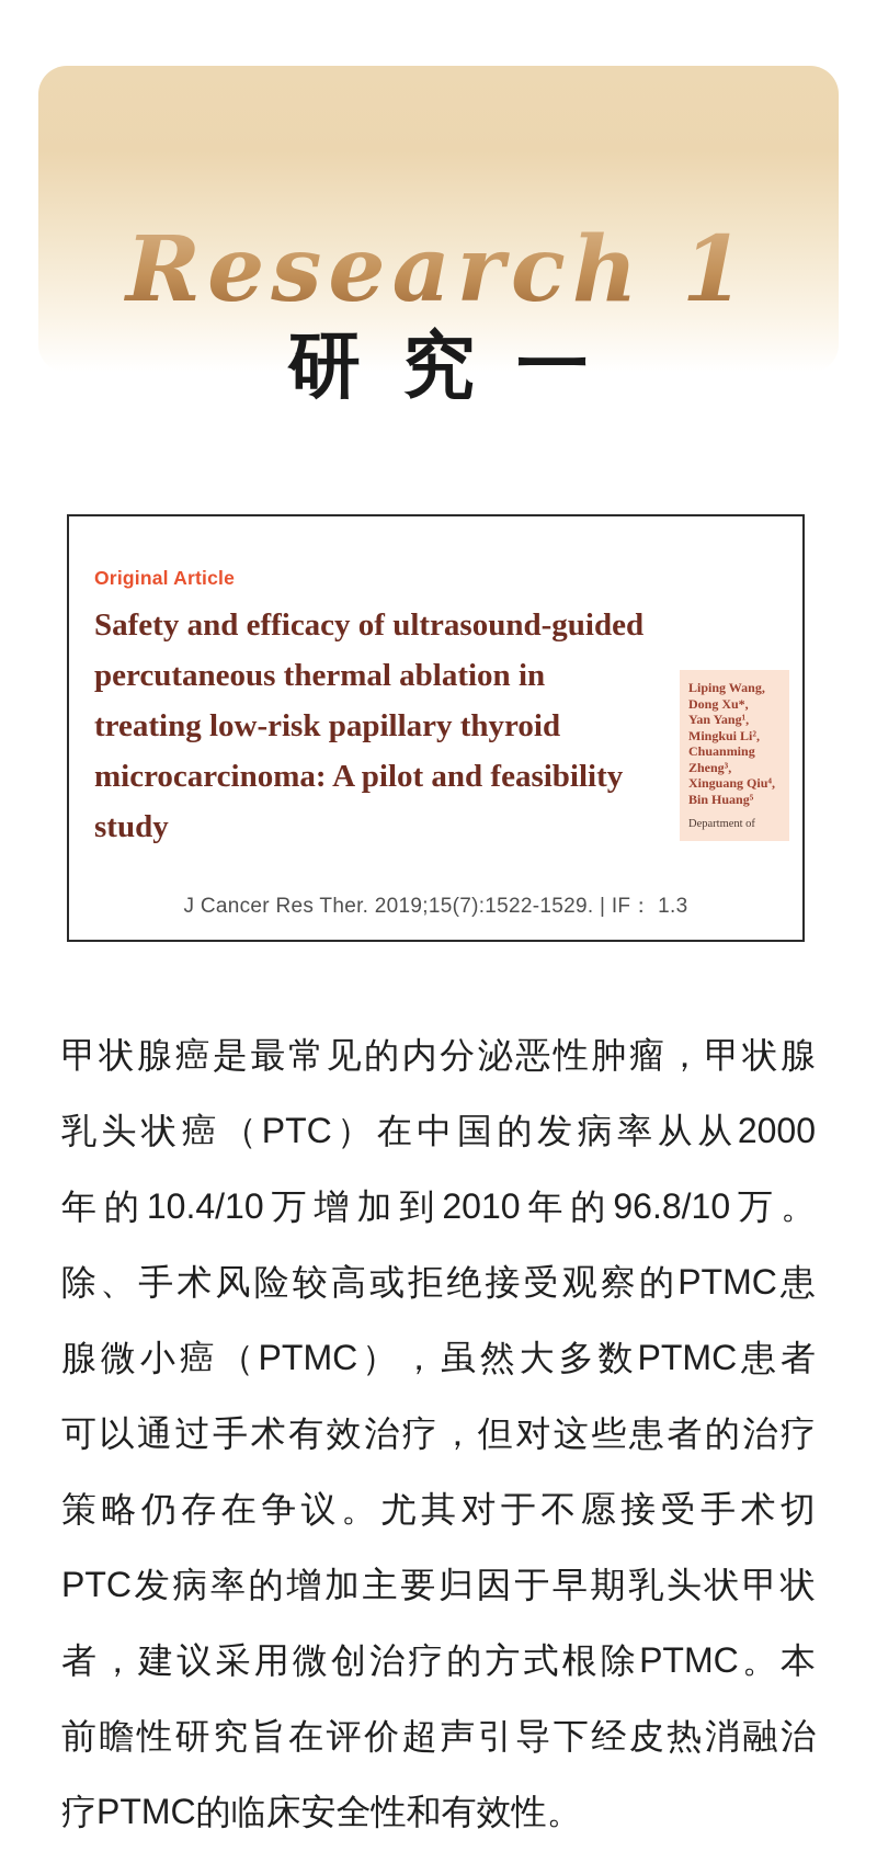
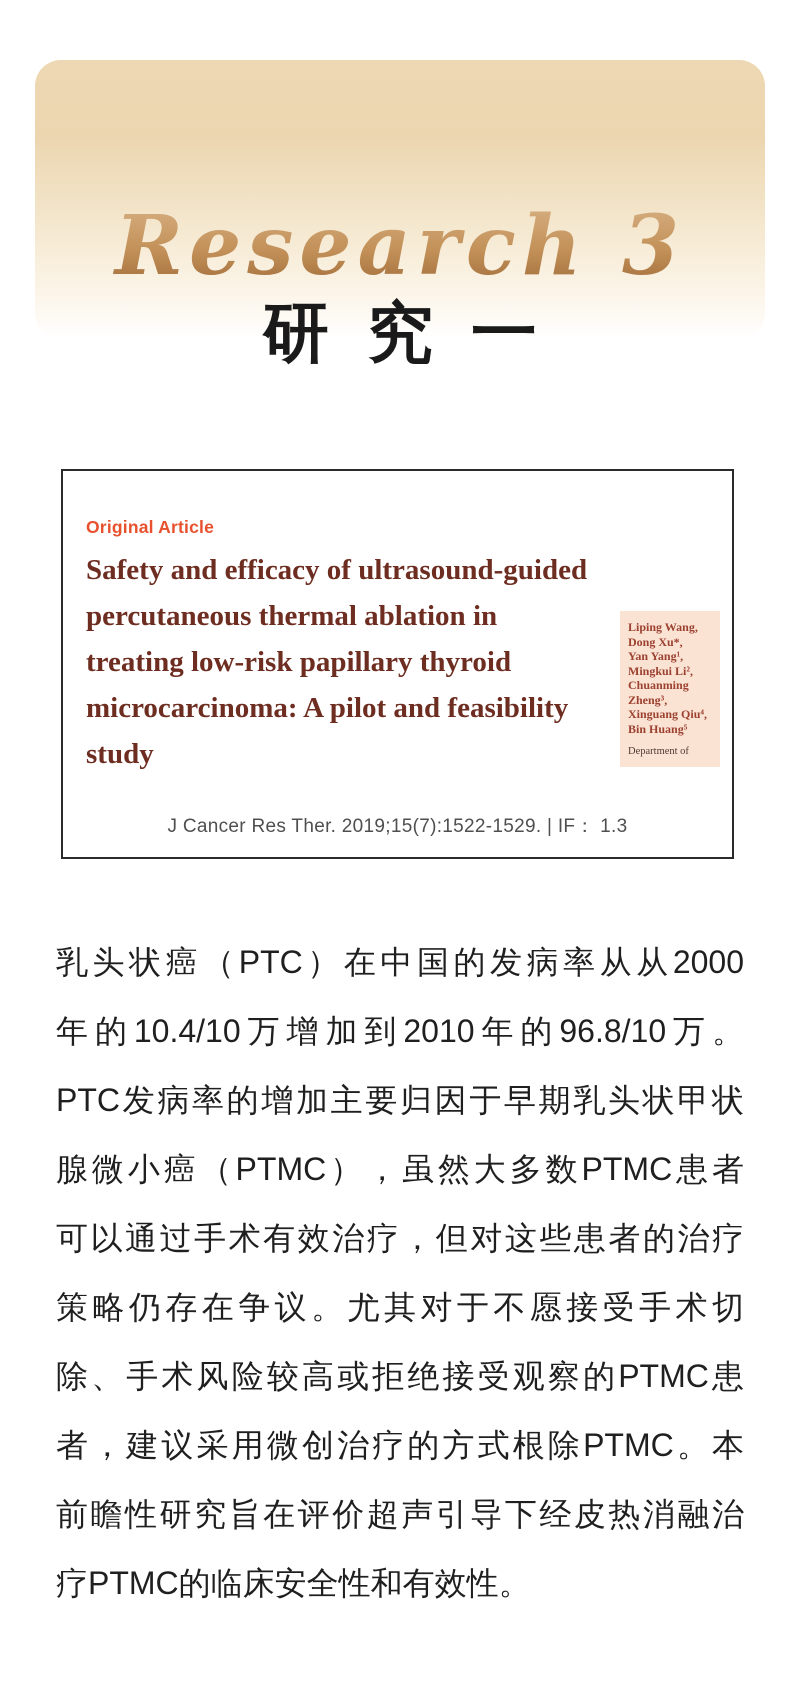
- Research 1
+ Research 3
  研究一
  Original Article
  Safety and efficacy of ultrasound-guided
  percutaneous thermal ablation in
  treating low-risk papillary thyroid
  microcarcinoma: A pilot and feasibility
  study
  Liping Wang,
  Dong Xu*,
  Yan Yang¹,
  Mingkui Li²,
  Chuanming
  Zheng³,
  Xinguang Qiu⁴,
  Bin Huang⁵
  Department of
  J Cancer Res Ther. 2019;15(7):1522-1529. | IF： 1.3
- 甲状腺癌是最常见的内分泌恶性肿瘤，甲状腺
  乳头状癌（PTC）在中国的发病率从从2000
  年的10.4/10万增加到2010年的96.8/10万。
- 除、手术风险较高或拒绝接受观察的PTMC患
+ PTC发病率的增加主要归因于早期乳头状甲状
  腺微小癌（PTMC），虽然大多数PTMC患者
  可以通过手术有效治疗，但对这些患者的治疗
  策略仍存在争议。尤其对于不愿接受手术切
- PTC发病率的增加主要归因于早期乳头状甲状
+ 除、手术风险较高或拒绝接受观察的PTMC患
  者，建议采用微创治疗的方式根除PTMC。本
  前瞻性研究旨在评价超声引导下经皮热消融治
  疗PTMC的临床安全性和有效性。
